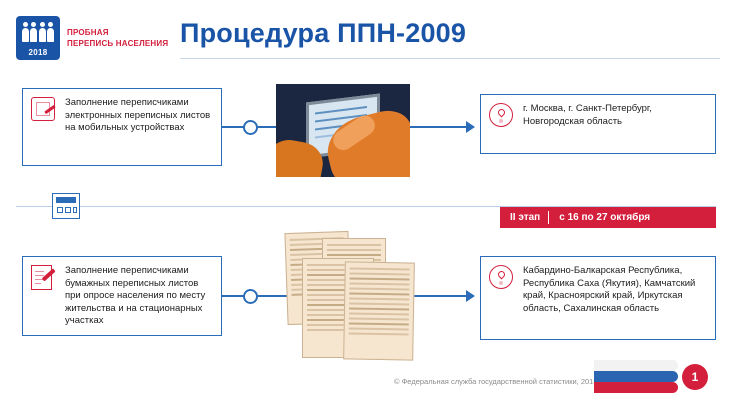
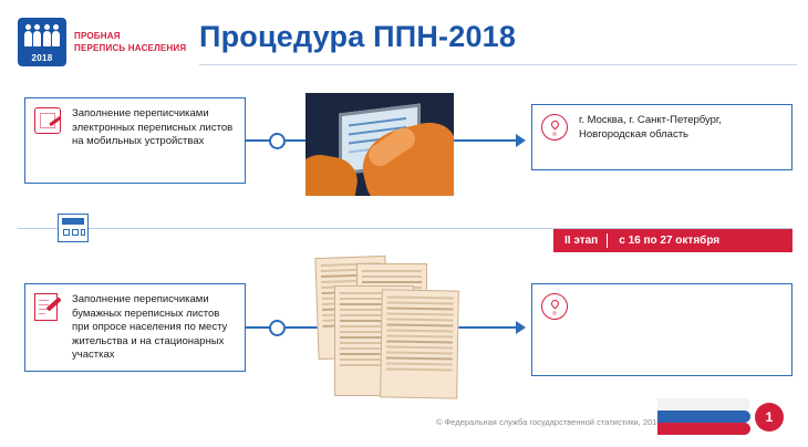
  2018
  ПРОБНАЯ
  ПЕРЕПИСЬ НАСЕЛЕНИЯ
- Процедура ППН-2009
+ Процедура ППН-2018
  Заполнение переписчиками электронных переписных листов на мобильных устройствах
  г. Москва, г. Санкт-Петербург, Новгородская область
  II этап
  с 16 по 27 октября
  Заполнение переписчиками бумажных переписных листов при опросе населения по месту жительства и на стационарных участках
- Кабардино-Балкарская Республика, Республика Саха (Якутия), Камчатский край, Красноярский край, Иркутская область, Сахалинская область
  © Федеральная служба государственной статистики, 201
  1
